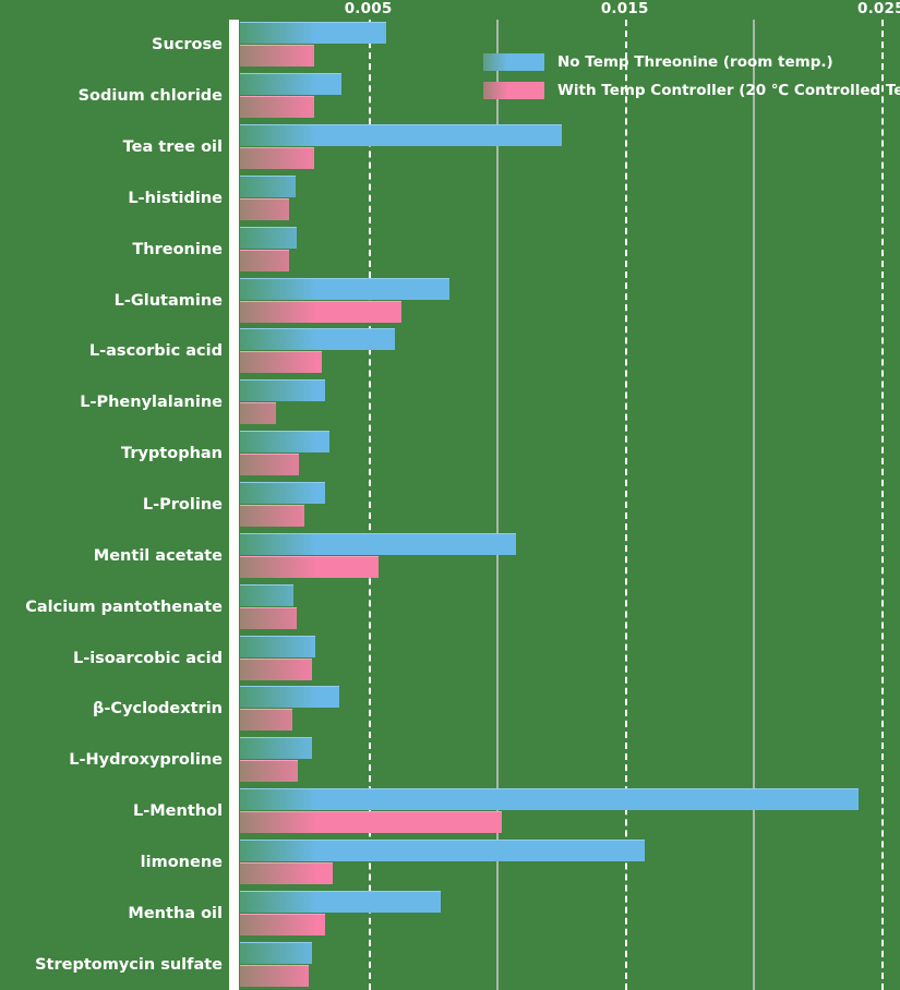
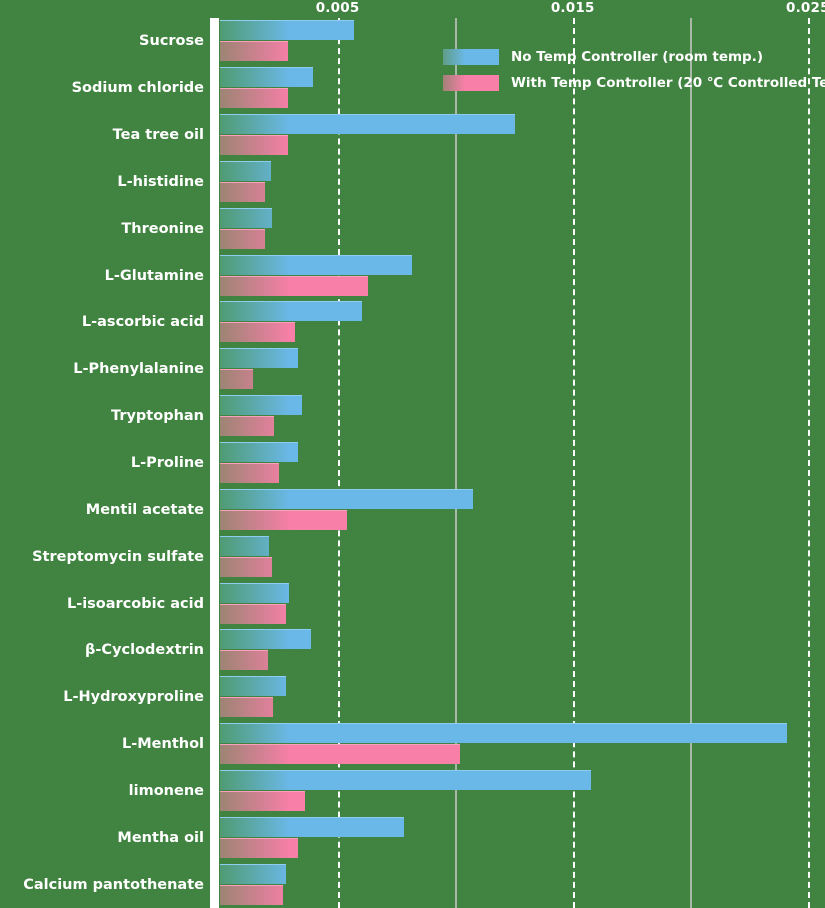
  0.005
  0.015
  0.02
  Sucrose
  Sodium chloride
  Tea tree oil
  L-histidine
  Threonine
  L-Glutamine
  L-ascorbic acid
  L-Phenylalanine
  Tryptophan
  L-Proline
  Mentil acetate
- Calcium pantothenate
+ Streptomycin sulfate
  L-isoarcobic acid
  β-Cyclodextrin
  L-Hydroxyproline
  L-Menthol
  limonene
  Mentha oil
- Streptomycin sulfate
+ Calcium pantothenate
- No Temp Threonine (room temp.)
+ No Temp Controller (room temp.)
  With Temp Controller (20 ℃ Controlled Te
